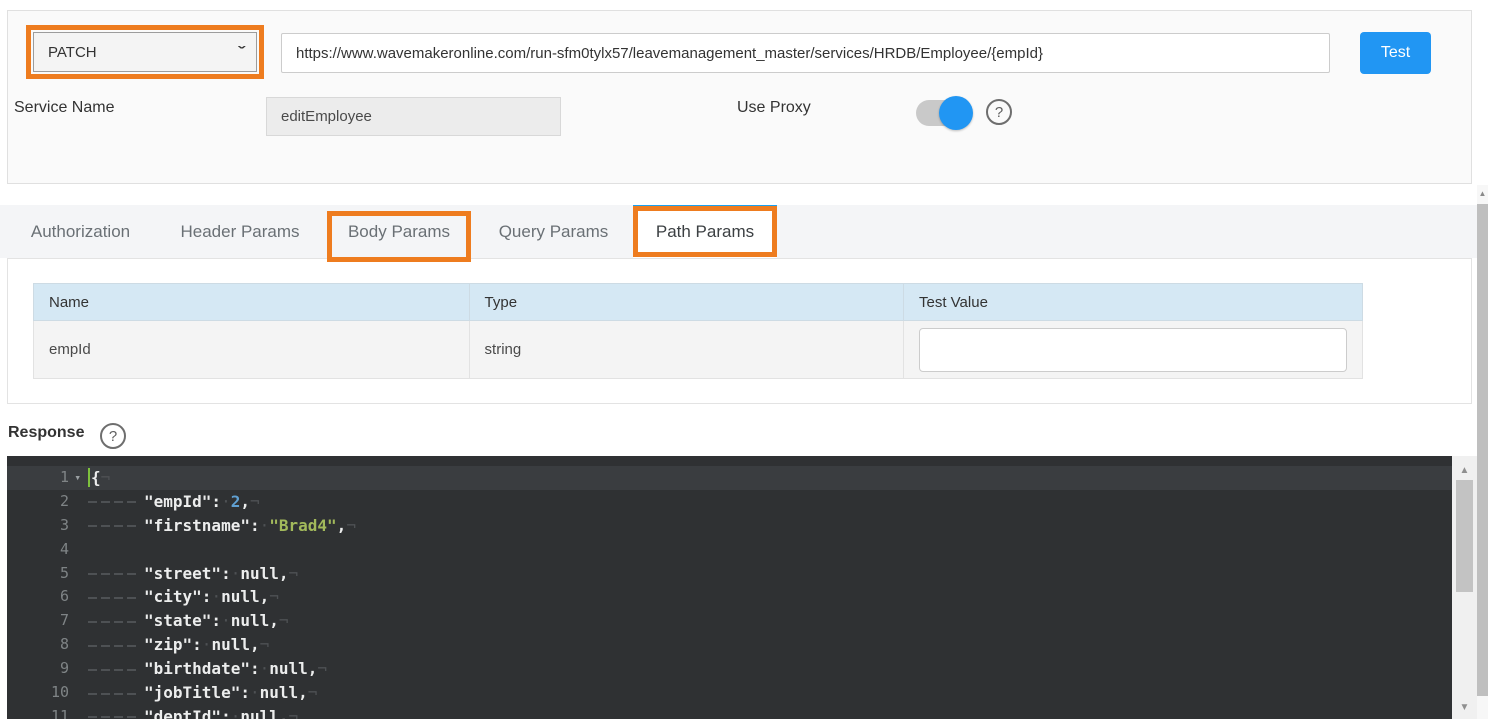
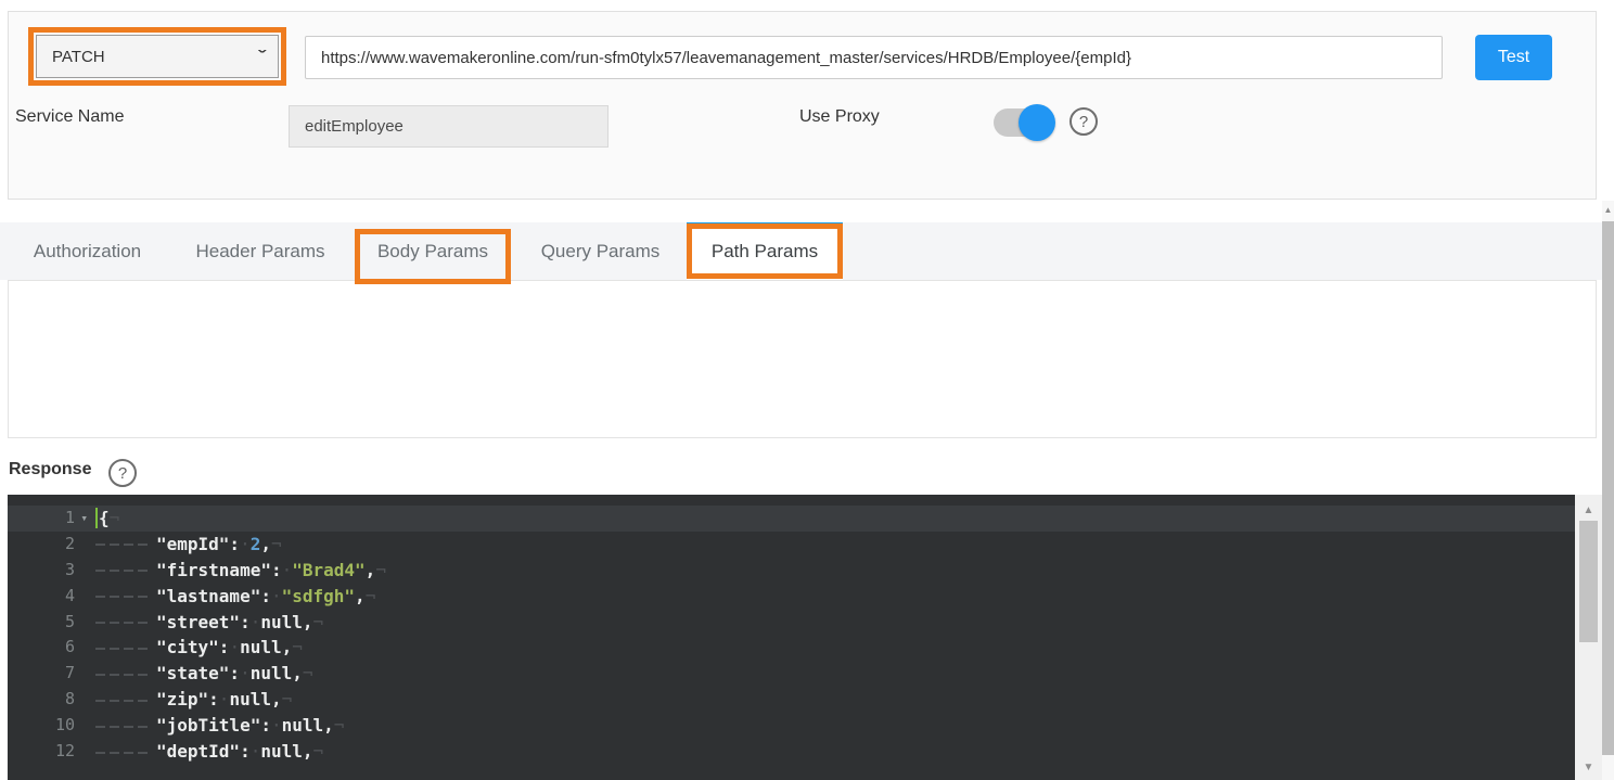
  PATCH
  ˇ
  https://www.wavemakeronline.com/run-sfm0tylx57/leavemanagement_master/services/HRDB/Employee/{empId}
  Test
  Service Name
  editEmployee
  Use Proxy
  ?
  Authorization
  Header Params
  Body Params
  Query Params
  Path Params
- Name	Type	Test Value
- empId	string
  Response
  ?
  1
  ▾
  2
  "empId":·2,¬
  3
  "firstname":·"Brad4",¬
  4
+ "lastname":·"sdfgh",¬
  5
  "street":·null,¬
  6
  "city":·null,¬
  7
  "state":·null,¬
  8
  "zip":·null,¬
- 9
- "birthdate":·null,¬
  10
  "jobTitle":·null,¬
- 11
+ 12
  "deptId":·null,¬
  ▲
  ▼
  ▲
